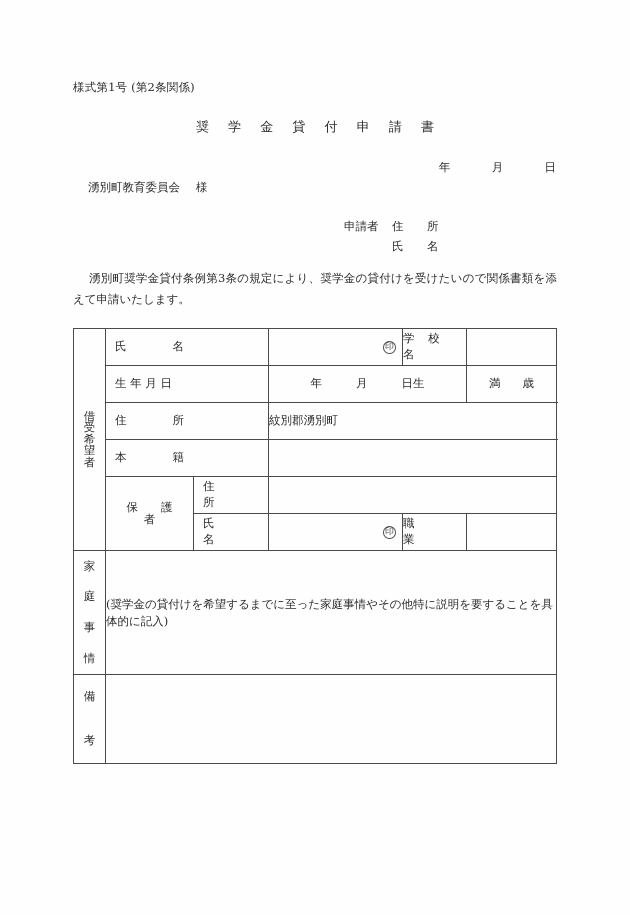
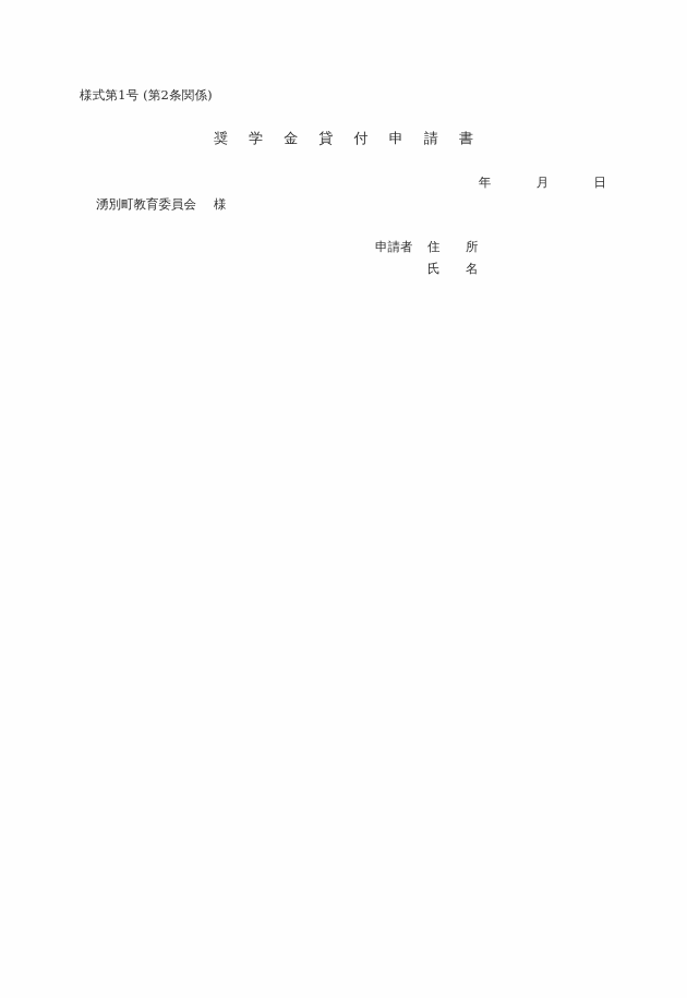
  様式第1号 (第2条関係)
  奨 学 金 貸 付 申 請 書
  年 月 日
  湧別町教育委員会 様
  申請者 住 所
  氏 名
- 湧別町奨学金貸付条例第3条の規定により、奨学金の貸付けを受けたいので関係書類を添えて申請いたします。
- 借 受 希 望 者	氏 名	印	学 校 名
- 生 年 月 日	年 月 日生	満 歳
- 住 所	紋別郡湧別町
- 本 籍
- 保 護 者	住 所
- 氏 名	印	職 業
- 家 庭 事 情	(奨学金の貸付けを希望するまでに至った家庭事情やその他特に説明を要することを具体的に記入)
- 備 考
